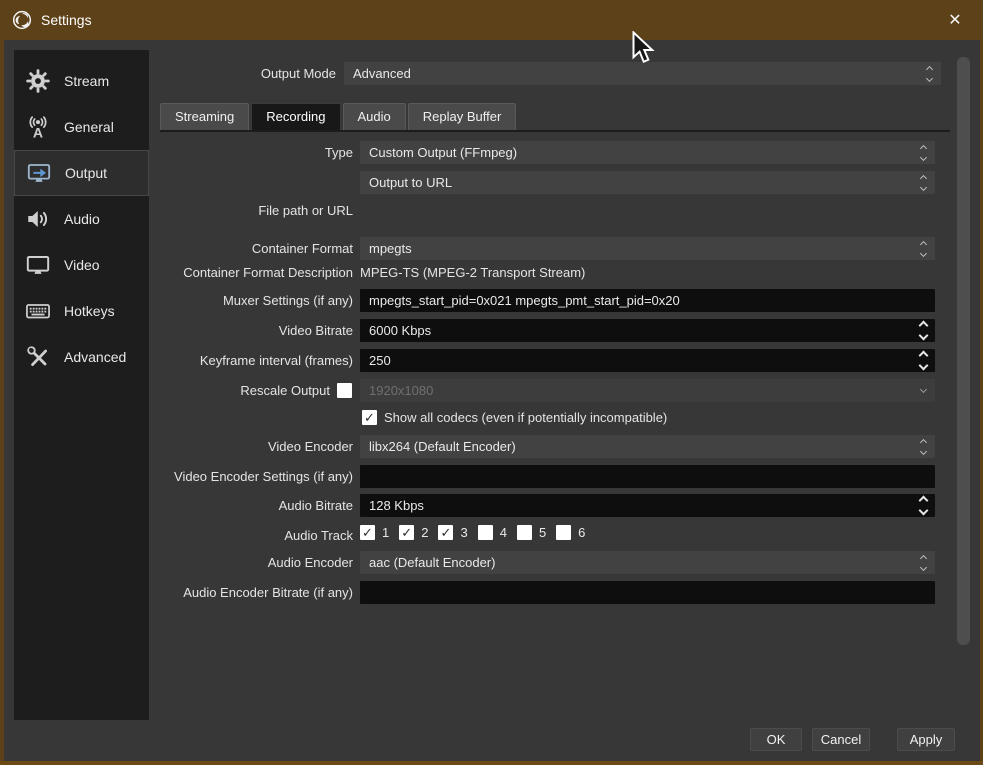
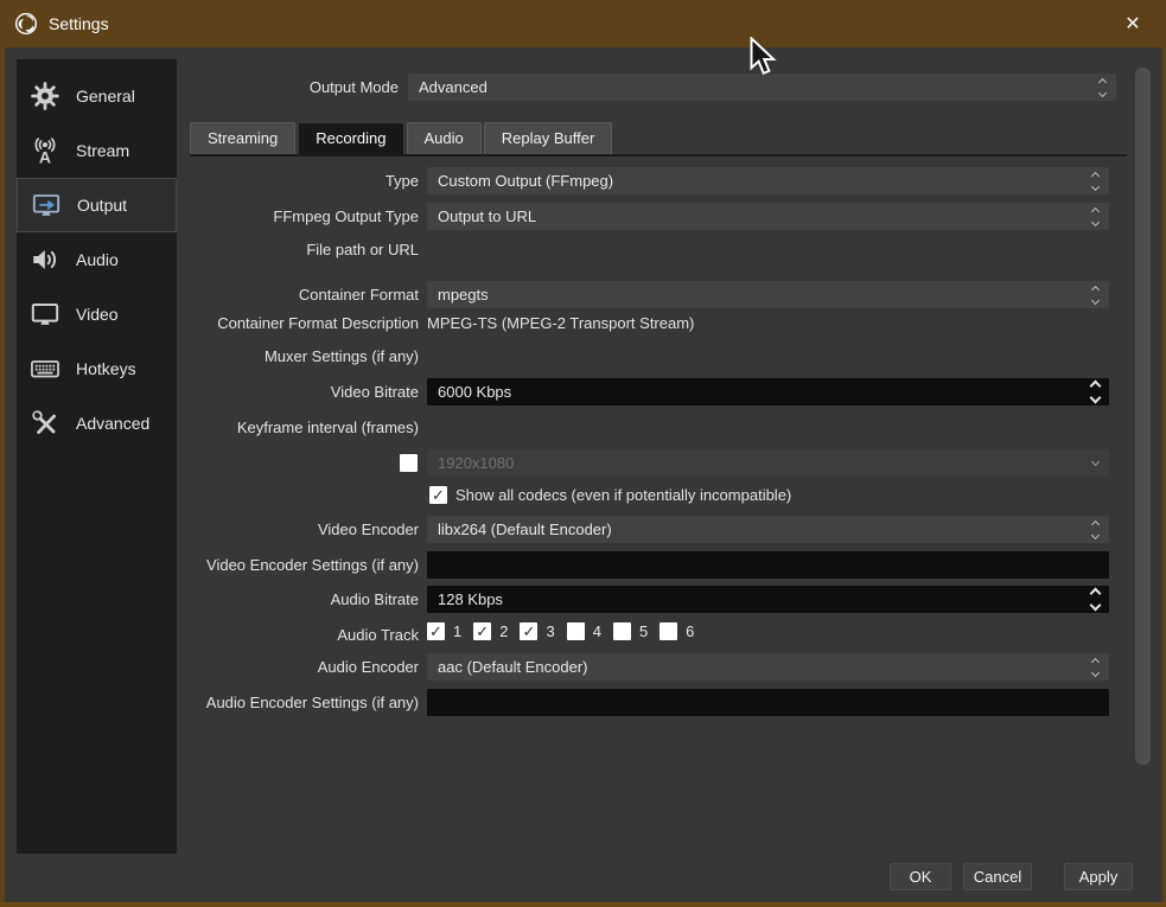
  Settings
  ✕
- Stream
+ General
  A
- General
+ Stream
  Output
  Audio
  Video
  Hotkeys
  Advanced
  Output Mode
  Advanced
  Streaming
  Recording
  Audio
  Replay Buffer
  Type
  Custom Output (FFmpeg)
+ FFmpeg Output Type
  Output to URL
  File path or URL
  Container Format
  mpegts
  Container Format Description
  MPEG-TS (MPEG-2 Transport Stream)
  Muxer Settings (if any)
- mpegts_start_pid=0x021 mpegts_pmt_start_pid=0x20
  Video Bitrate
  6000 Kbps
  Keyframe interval (frames)
- 250
- Rescale Output
  1920x1080
  Show all codecs (even if potentially incompatible)
  Video Encoder
  libx264 (Default Encoder)
  Video Encoder Settings (if any)
  Audio Bitrate
  128 Kbps
  Audio Track
  1
  2
  3
  4
  5
  6
  Audio Encoder
  aac (Default Encoder)
- Audio Encoder Bitrate (if any)
+ Audio Encoder Settings (if any)
  OK
  Cancel
  Apply
